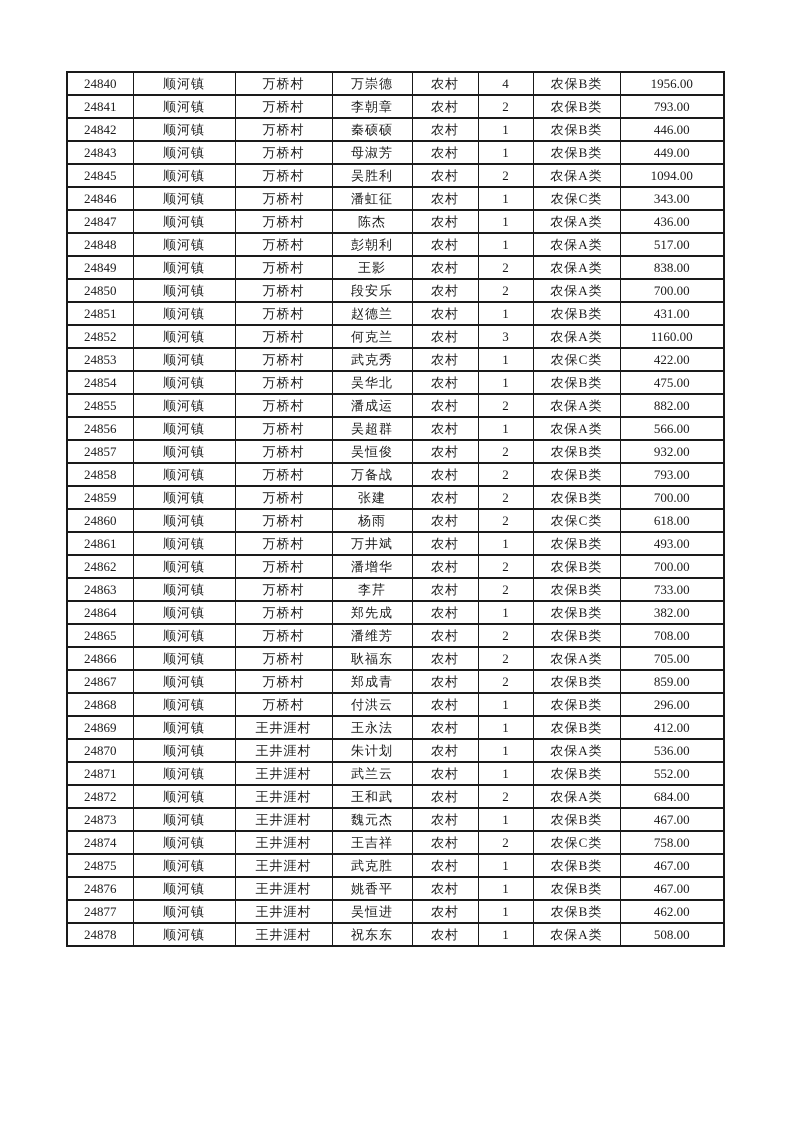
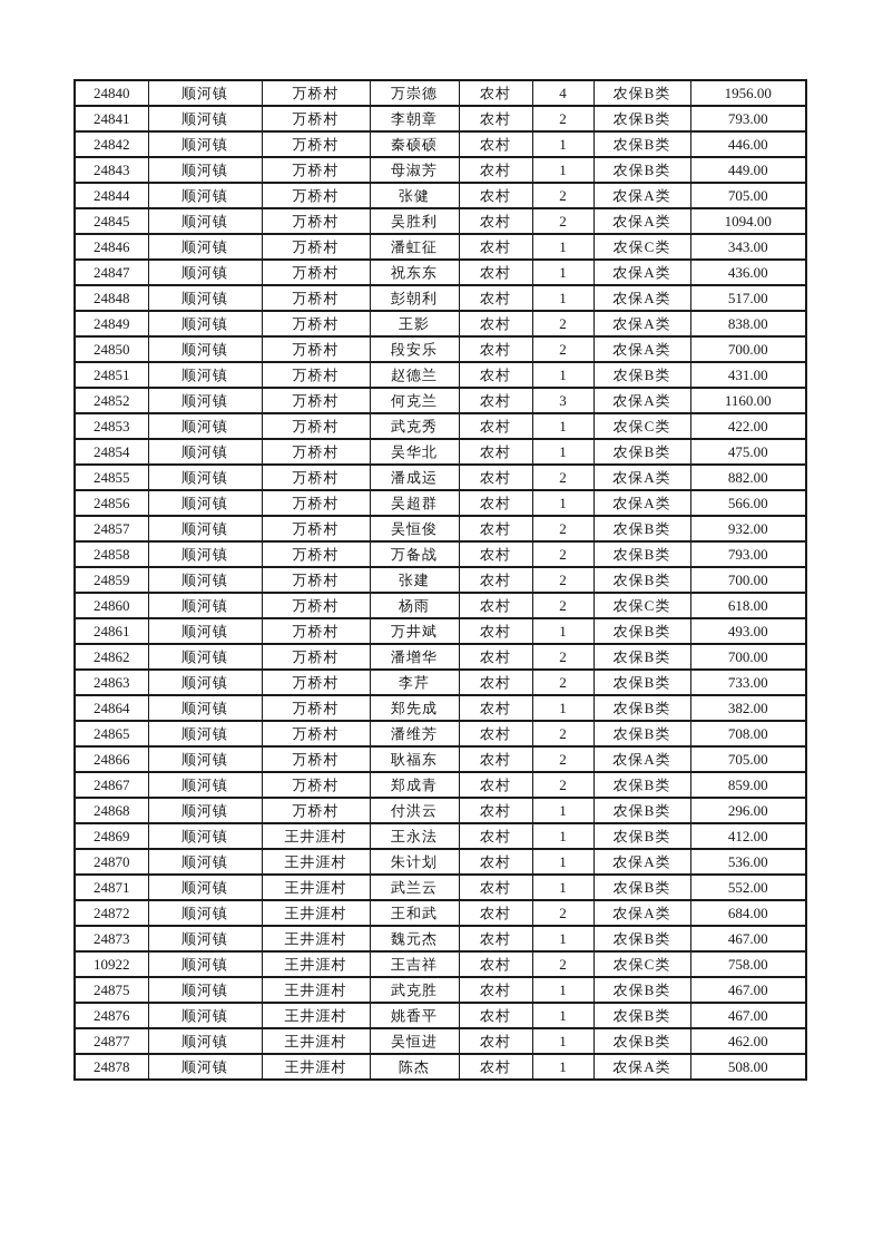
  24840	顺河镇	万桥村	万崇德	农村	4	农保B类	1956.00
  24841	顺河镇	万桥村	李朝章	农村	2	农保B类	793.00
  24842	顺河镇	万桥村	秦硕硕	农村	1	农保B类	446.00
  24843	顺河镇	万桥村	母淑芳	农村	1	农保B类	449.00
+ 24844	顺河镇	万桥村	张健	农村	2	农保A类	705.00
  24845	顺河镇	万桥村	吴胜利	农村	2	农保A类	1094.00
  24846	顺河镇	万桥村	潘虹征	农村	1	农保C类	343.00
- 24847	顺河镇	万桥村	陈杰	农村	1	农保A类	436.00
+ 24847	顺河镇	万桥村	祝东东	农村	1	农保A类	436.00
  24848	顺河镇	万桥村	彭朝利	农村	1	农保A类	517.00
  24849	顺河镇	万桥村	王影	农村	2	农保A类	838.00
  24850	顺河镇	万桥村	段安乐	农村	2	农保A类	700.00
  24851	顺河镇	万桥村	赵德兰	农村	1	农保B类	431.00
  24852	顺河镇	万桥村	何克兰	农村	3	农保A类	1160.00
  24853	顺河镇	万桥村	武克秀	农村	1	农保C类	422.00
  24854	顺河镇	万桥村	吴华北	农村	1	农保B类	475.00
  24855	顺河镇	万桥村	潘成运	农村	2	农保A类	882.00
  24856	顺河镇	万桥村	吴超群	农村	1	农保A类	566.00
  24857	顺河镇	万桥村	吴恒俊	农村	2	农保B类	932.00
  24858	顺河镇	万桥村	万备战	农村	2	农保B类	793.00
  24859	顺河镇	万桥村	张建	农村	2	农保B类	700.00
  24860	顺河镇	万桥村	杨雨	农村	2	农保C类	618.00
  24861	顺河镇	万桥村	万井斌	农村	1	农保B类	493.00
  24862	顺河镇	万桥村	潘增华	农村	2	农保B类	700.00
  24863	顺河镇	万桥村	李芹	农村	2	农保B类	733.00
  24864	顺河镇	万桥村	郑先成	农村	1	农保B类	382.00
  24865	顺河镇	万桥村	潘维芳	农村	2	农保B类	708.00
  24866	顺河镇	万桥村	耿福东	农村	2	农保A类	705.00
  24867	顺河镇	万桥村	郑成青	农村	2	农保B类	859.00
  24868	顺河镇	万桥村	付洪云	农村	1	农保B类	296.00
  24869	顺河镇	王井涯村	王永法	农村	1	农保B类	412.00
  24870	顺河镇	王井涯村	朱计划	农村	1	农保A类	536.00
  24871	顺河镇	王井涯村	武兰云	农村	1	农保B类	552.00
  24872	顺河镇	王井涯村	王和武	农村	2	农保A类	684.00
  24873	顺河镇	王井涯村	魏元杰	农村	1	农保B类	467.00
- 24874	顺河镇	王井涯村	王吉祥	农村	2	农保C类	758.00
+ 10922	顺河镇	王井涯村	王吉祥	农村	2	农保C类	758.00
  24875	顺河镇	王井涯村	武克胜	农村	1	农保B类	467.00
  24876	顺河镇	王井涯村	姚香平	农村	1	农保B类	467.00
  24877	顺河镇	王井涯村	吴恒进	农村	1	农保B类	462.00
- 24878	顺河镇	王井涯村	祝东东	农村	1	农保A类	508.00
+ 24878	顺河镇	王井涯村	陈杰	农村	1	农保A类	508.00
